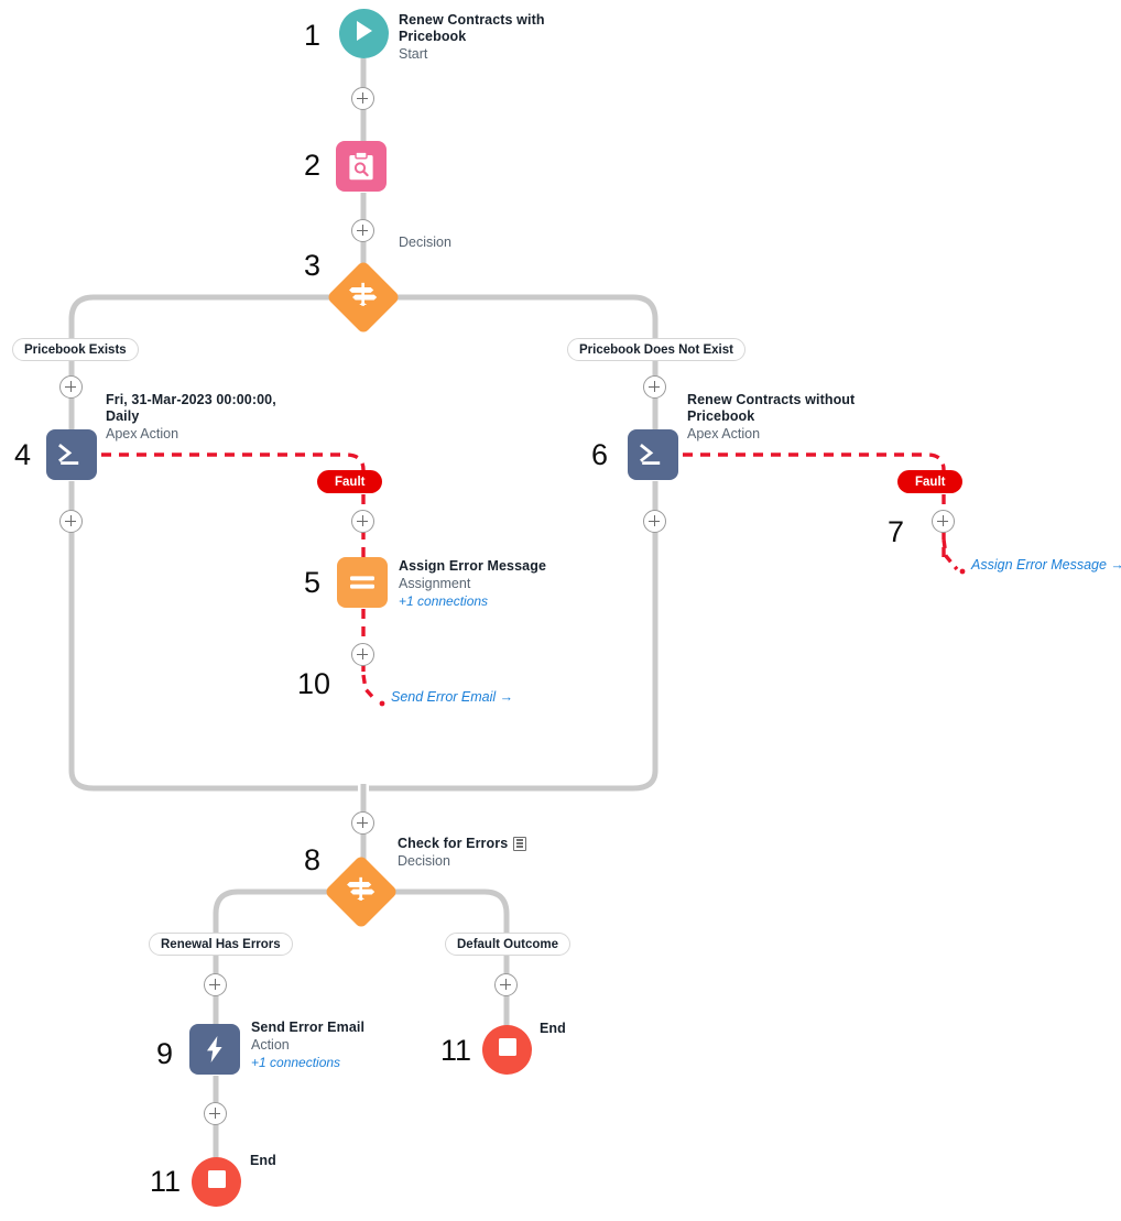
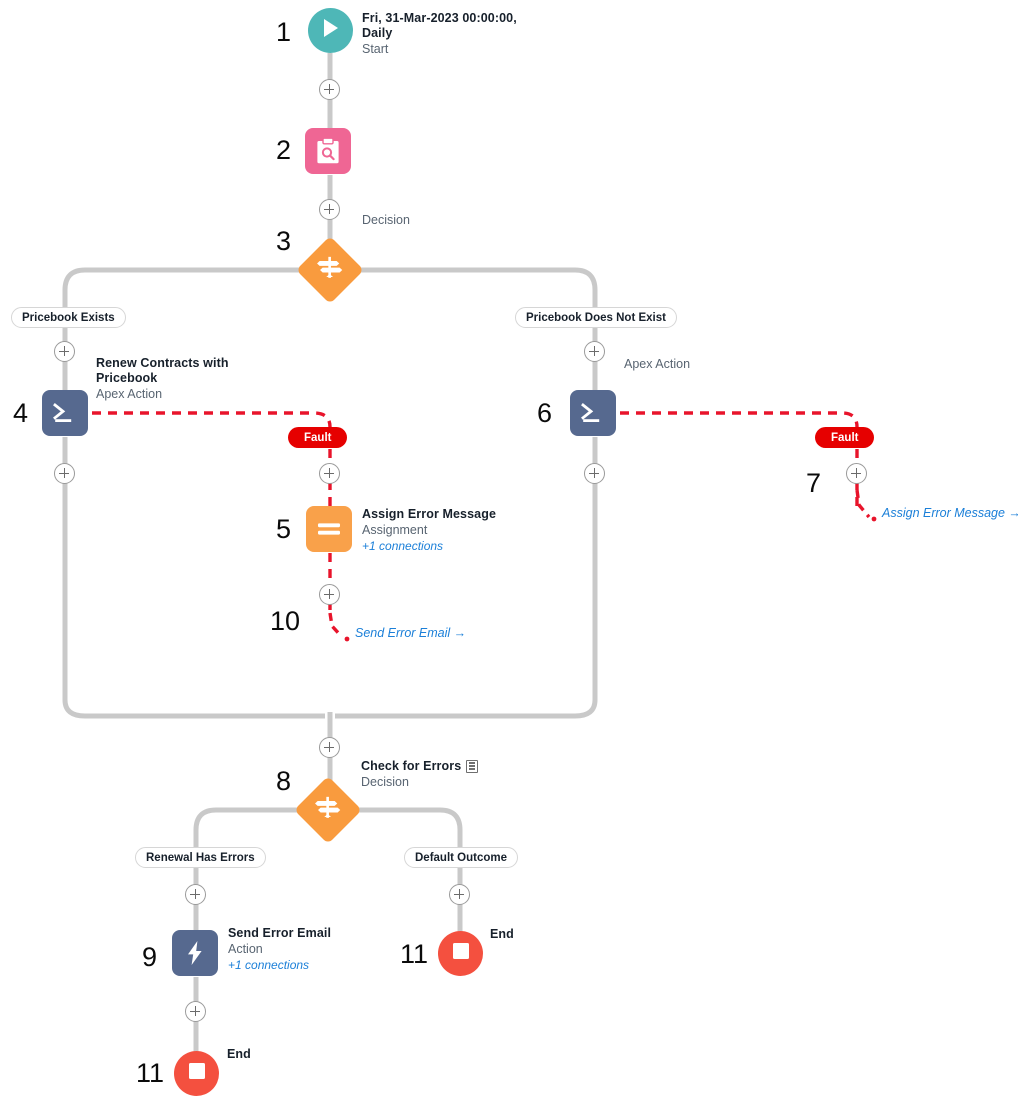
  1
- Renew Contracts with Pricebook
+ Fri, 31-Mar-2023 00:00:00, Daily
  Start
  2
  3
  Decision
  Pricebook Exists
  Pricebook Does Not Exist
  4
- Fri, 31-Mar-2023 00:00:00, Daily
+ Renew Contracts with Pricebook
  Apex Action
  Fault
  5
  Assign Error Message
  Assignment
  +1 connections
  10
  Send Error Email →
  6
- Renew Contracts without Pricebook
  Apex Action
  Fault
  7
  Assign Error Message →
  8
  Check for Errors
  Decision
  Renewal Has Errors
  Default Outcome
  9
  Send Error Email
  Action
  +1 connections
  11
  End
  11
  End
